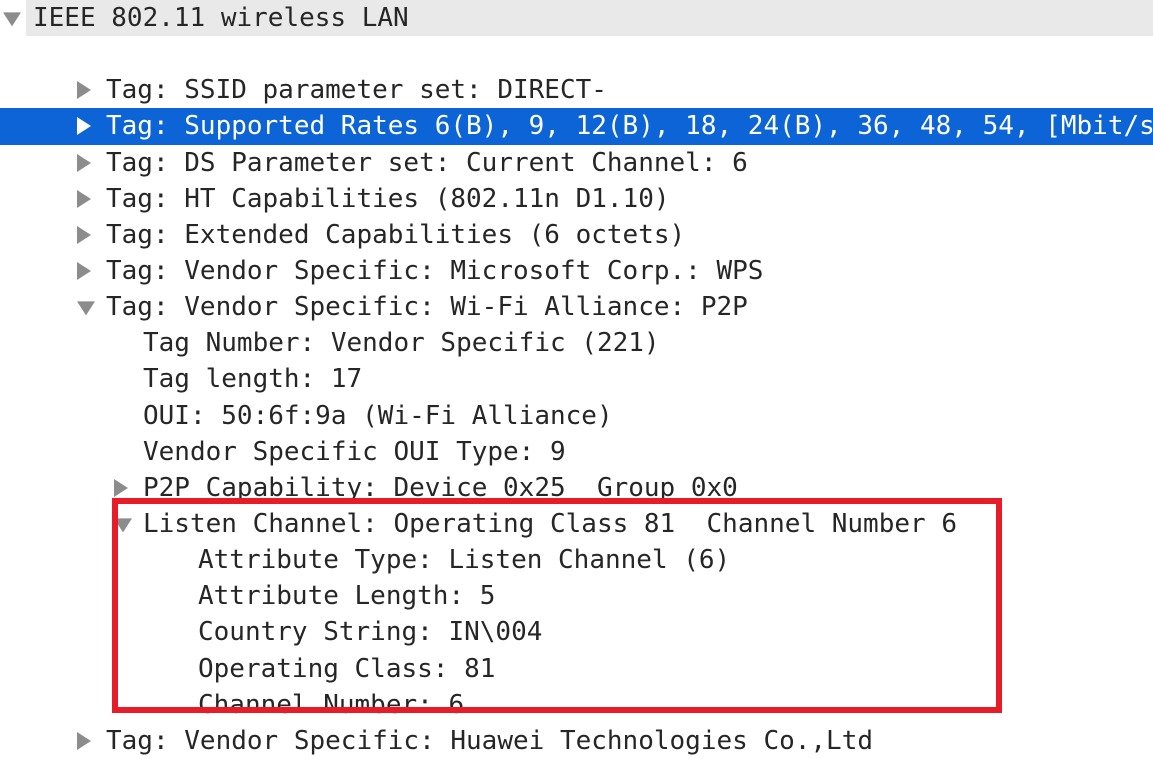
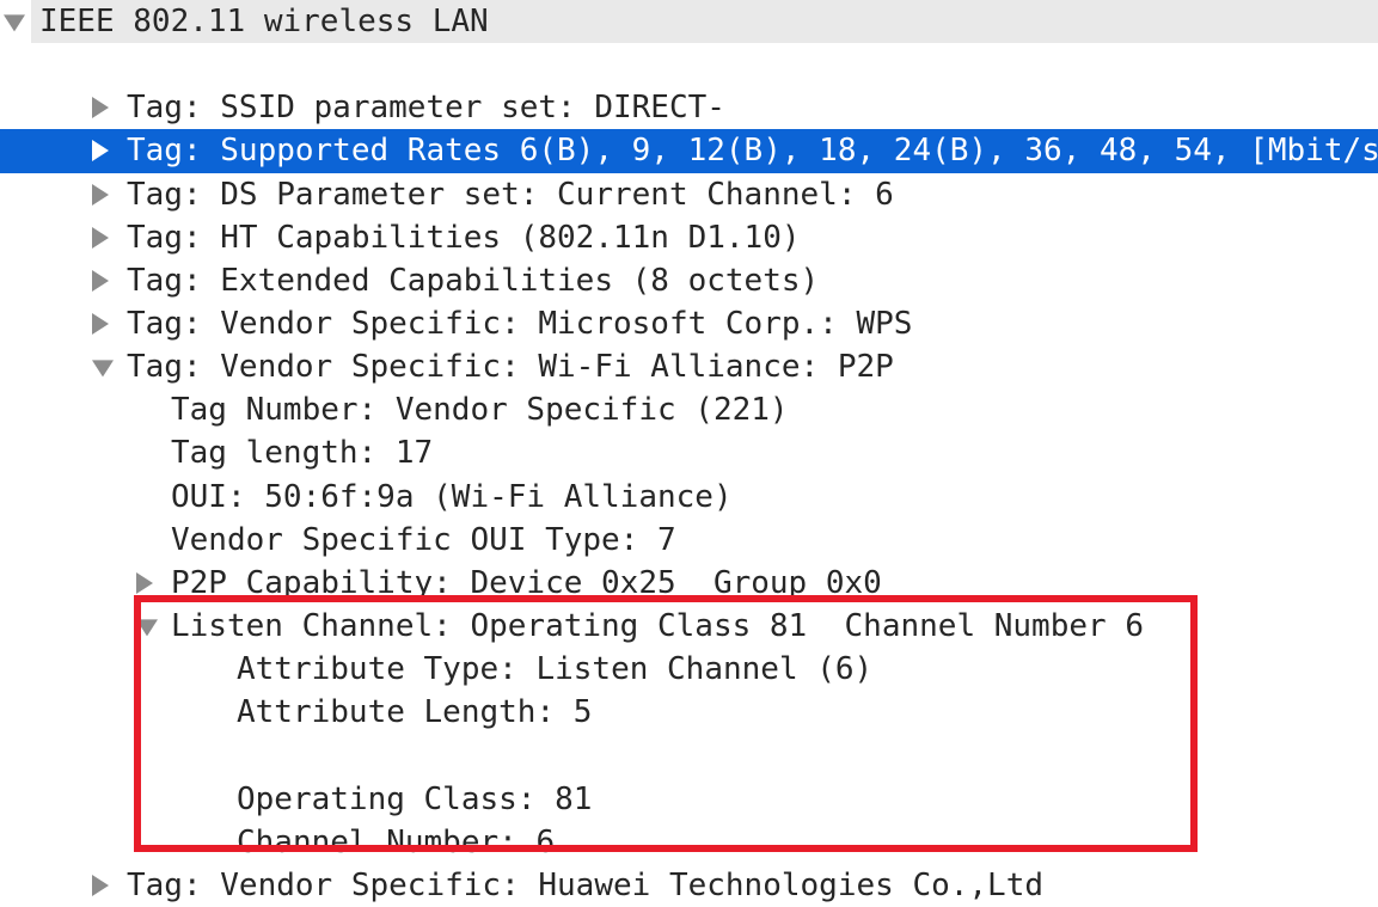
  IEEE 802.11 wireless LAN
  Tag: SSID parameter set: DIRECT-
  Tag: Supported Rates 6(B), 9, 12(B), 18, 24(B), 36, 48, 54, [Mbit/s
  Tag: DS Parameter set: Current Channel: 6
  Tag: HT Capabilities (802.11n D1.10)
- Tag: Extended Capabilities (6 octets)
+ Tag: Extended Capabilities (8 octets)
  Tag: Vendor Specific: Microsoft Corp.: WPS
  Tag: Vendor Specific: Wi-Fi Alliance: P2P
  Tag Number: Vendor Specific (221)
  Tag length: 17
  OUI: 50:6f:9a (Wi-Fi Alliance)
- Vendor Specific OUI Type: 9
+ Vendor Specific OUI Type: 7
  P2P Capability: Device 0x25 Group 0x0
  Listen Channel: Operating Class 81 Channel Number 6
  Attribute Type: Listen Channel (6)
  Attribute Length: 5
- Country String: IN\004
  Operating Class: 81
  Channel Number: 6
  Tag: Vendor Specific: Huawei Technologies Co.,Ltd
